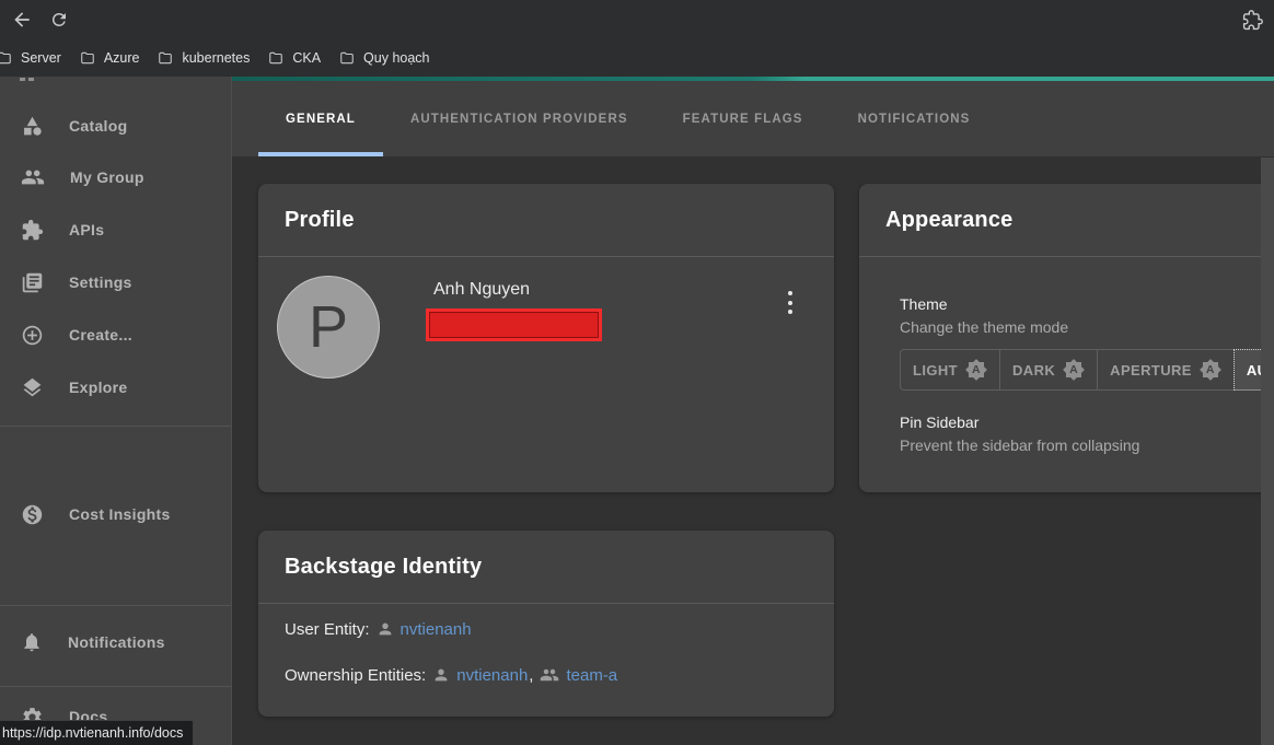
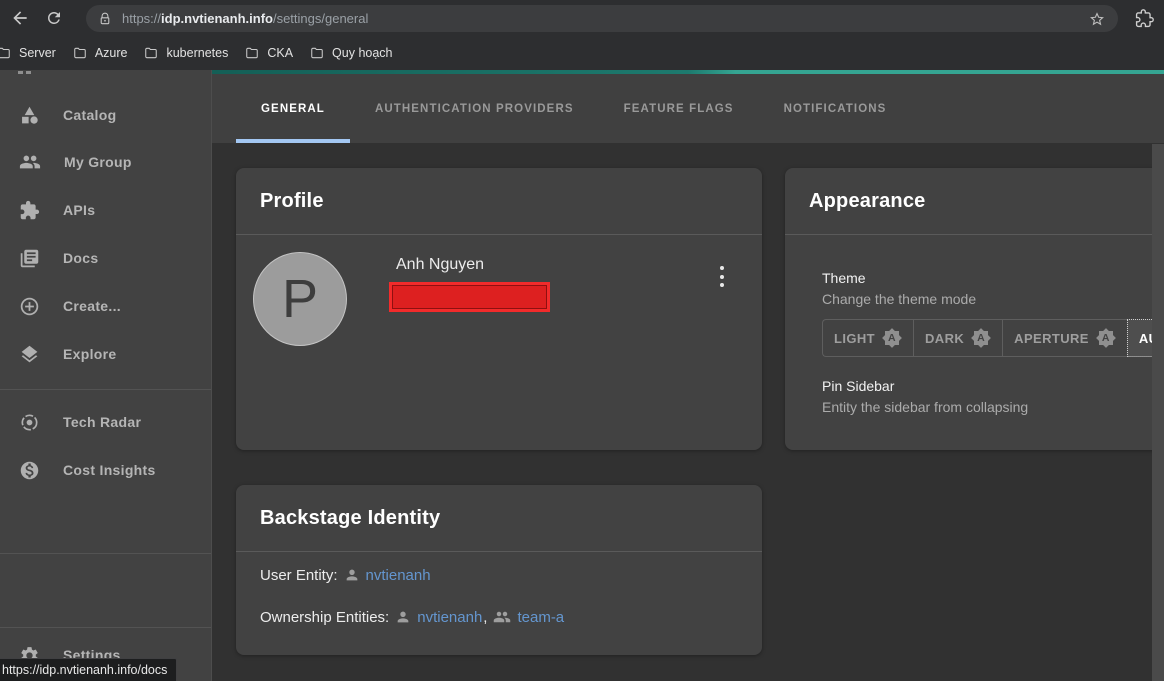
+ https://idp.nvtienanh.info/settings/general
  Server
  Azure
  kubernetes
  CKA
  Quy hoạch
  Catalog
  My Group
  APIs
- Settings
+ Docs
  Create...
  Explore
+ Tech Radar
  Cost Insights
- Notifications
- Docs
+ Settings
  GENERAL
  AUTHENTICATION PROVIDERS
  FEATURE FLAGS
  NOTIFICATIONS
  Profile
  P
  Anh Nguyen
  Appearance
  Theme
  Change the theme mode
  LIGHT
  A
  DARK
  A
  APERTURE
  A
  Pin Sidebar
- Prevent the sidebar from collapsing
+ Entity the sidebar from collapsing
  Backstage Identity
  User Entity:
  nvtienanh
  Ownership Entities:
  nvtienanh
  ,
  team-a
  https://idp.nvtienanh.info/docs
